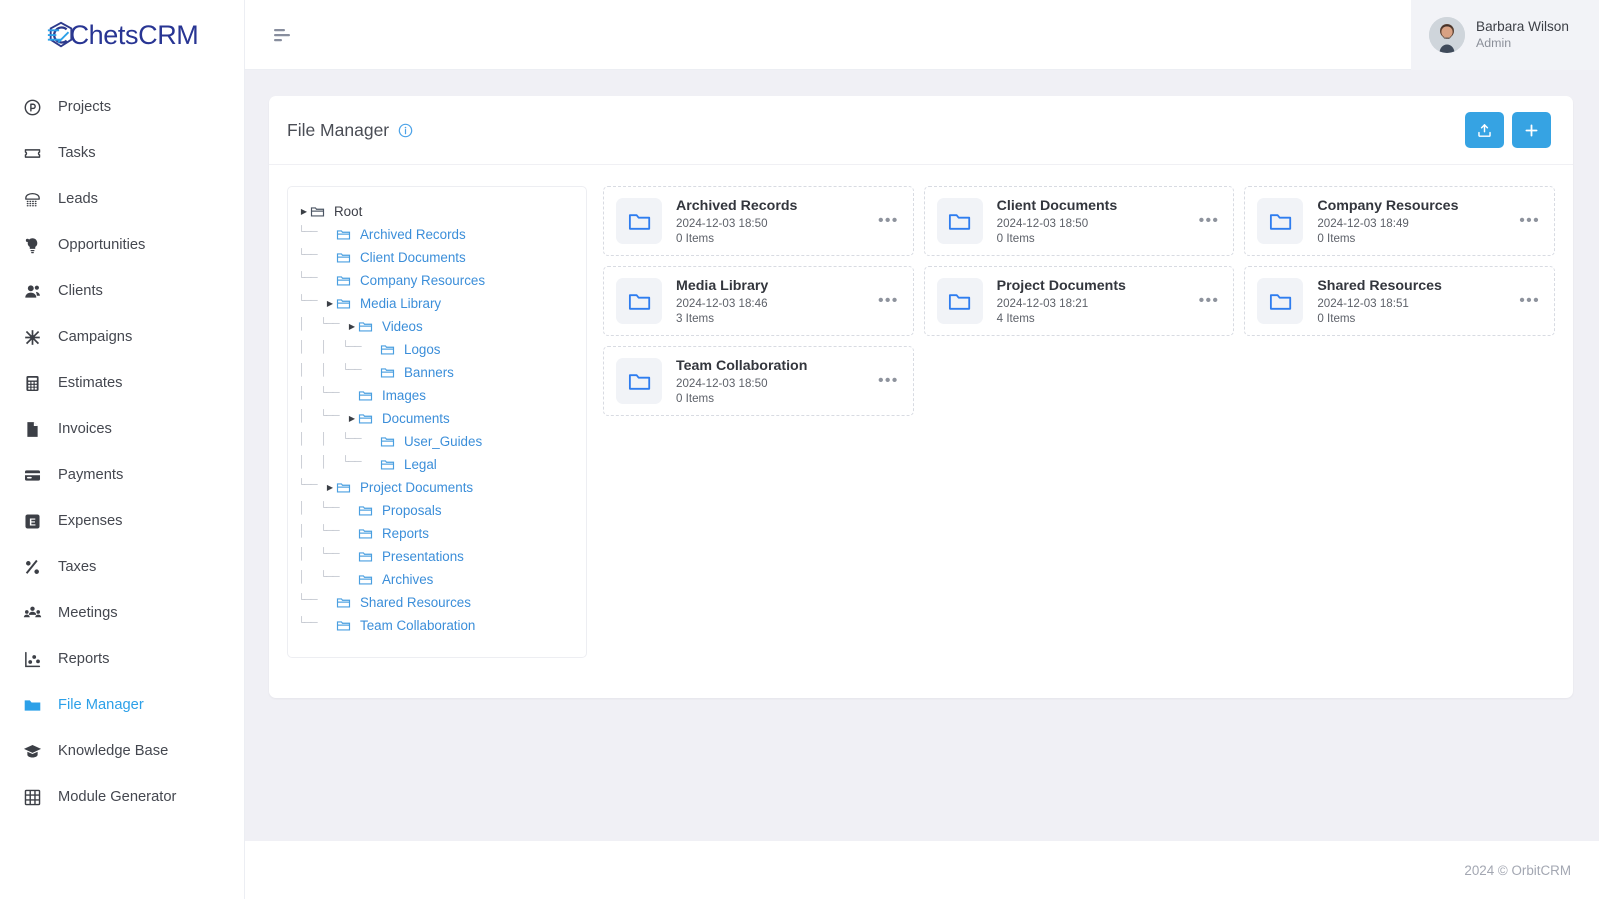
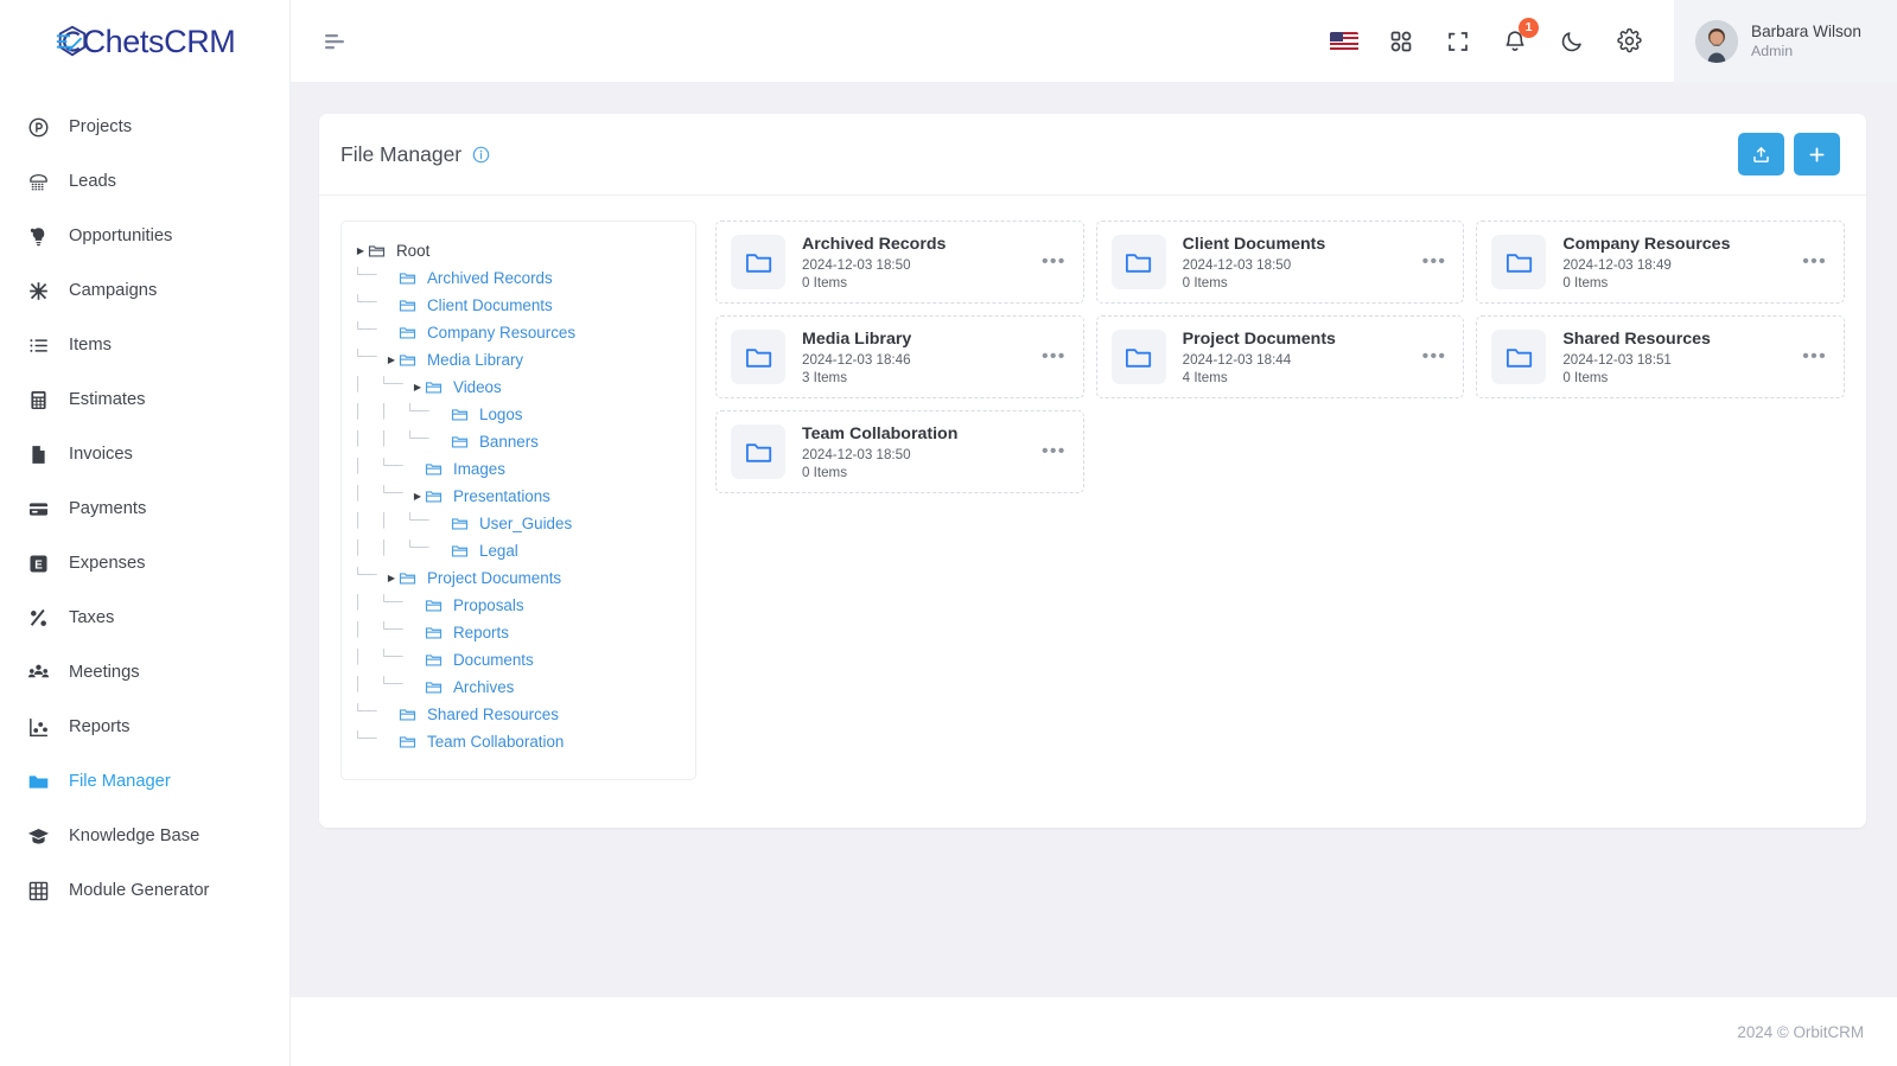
  ChetsCRM
  Projects
- Tasks
  Leads
  Opportunities
- Clients
  Campaigns
+ Items
  Estimates
  Invoices
  Payments
  E
  Expenses
  Taxes
  Meetings
  Reports
  File Manager
  Knowledge Base
  Module Generator
+ 1
  Barbara Wilson
  Admin
  File Manager
  ▶
  Root
  └──
  Archived Records
  └──
  Client Documents
  └──
  Company Resources
  └──
  ▶
  Media Library
  │
  └──
  ▶
  Videos
  │
  │
  └──
  Logos
  │
  │
  └──
  Banners
  │
  └──
  Images
  │
  └──
  ▶
- Documents
+ Presentations
  │
  │
  └──
  User_Guides
  │
  │
  └──
  Legal
  └──
  ▶
  Project Documents
  │
  └──
  Proposals
  │
  └──
  Reports
  │
  └──
- Presentations
+ Documents
  │
  └──
  Archives
  └──
  Shared Resources
  └──
  Team Collaboration
  Archived Records
  2024-12-03 18:50
  0 Items
  •••
  Client Documents
  2024-12-03 18:50
  0 Items
  •••
  Company Resources
  2024-12-03 18:49
  0 Items
  •••
  Media Library
  2024-12-03 18:46
  3 Items
  •••
  Project Documents
- 2024-12-03 18:21
+ 2024-12-03 18:44
  4 Items
  •••
  Shared Resources
  2024-12-03 18:51
  0 Items
  •••
  Team Collaboration
  2024-12-03 18:50
  0 Items
  •••
  2024 © OrbitCRM
